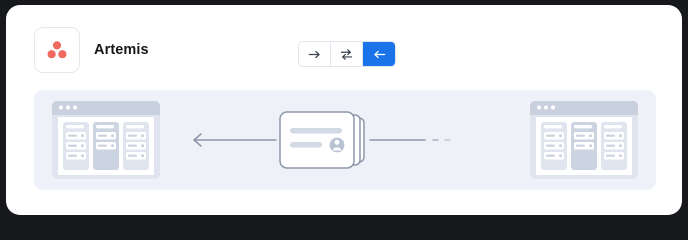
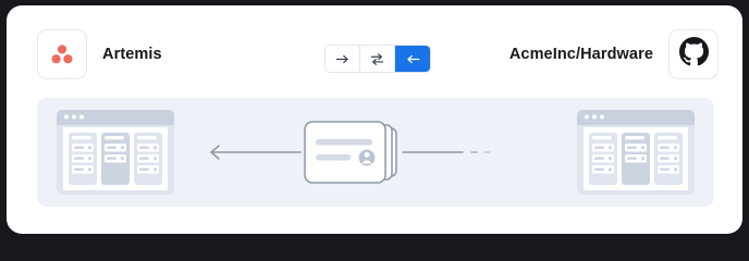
  Artemis
+ AcmeInc/Hardware
